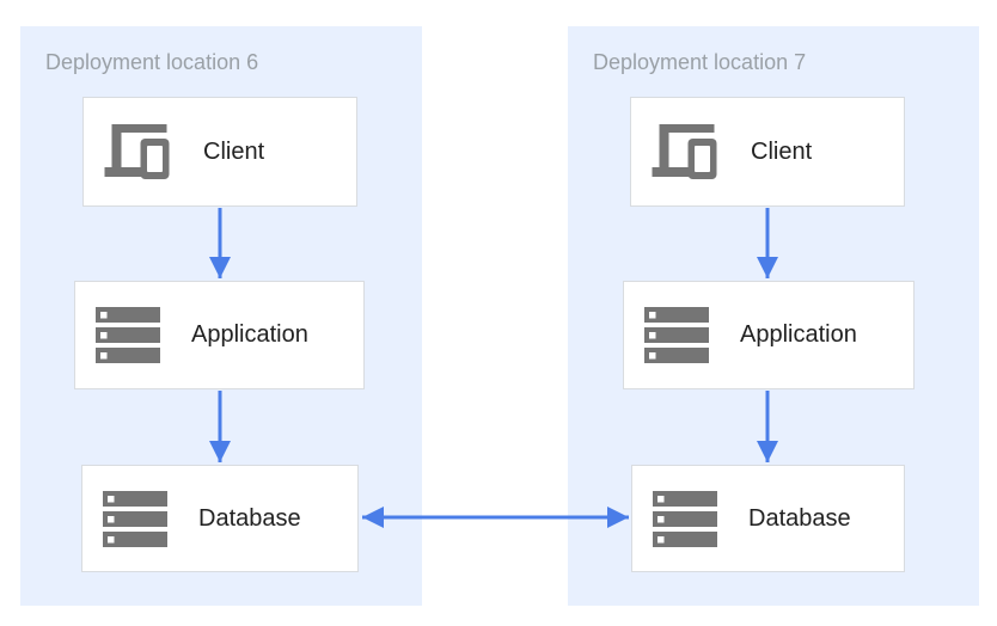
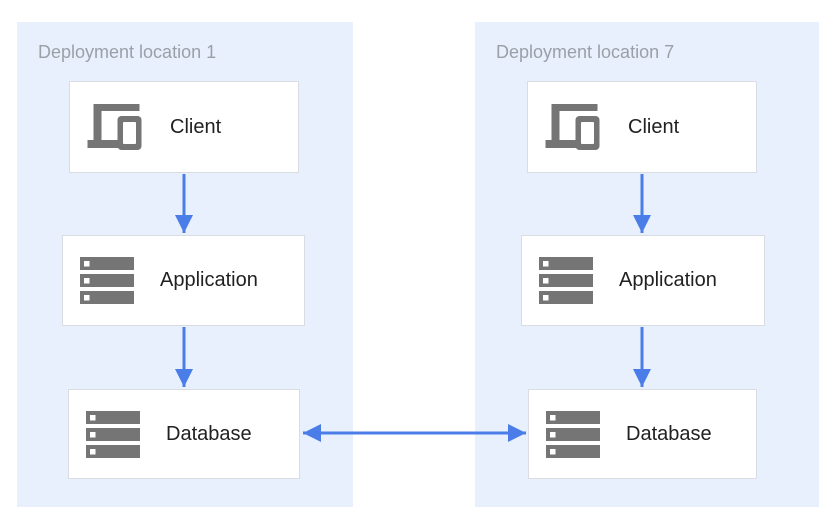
- Deployment location 6
+ Deployment location 1
  Deployment location 7
  Client
  Application
  Database
  Client
  Application
  Database
